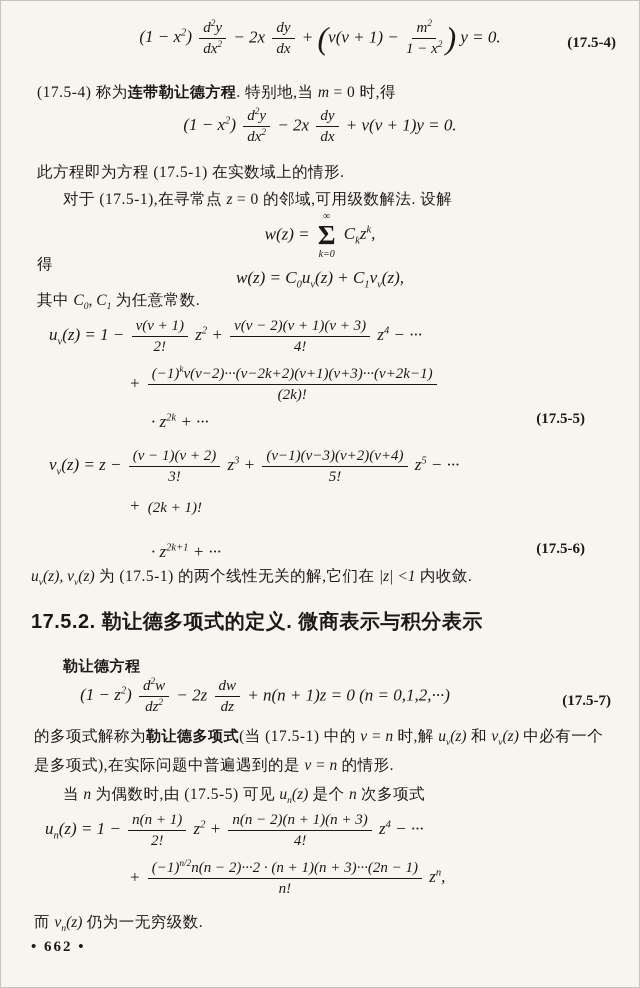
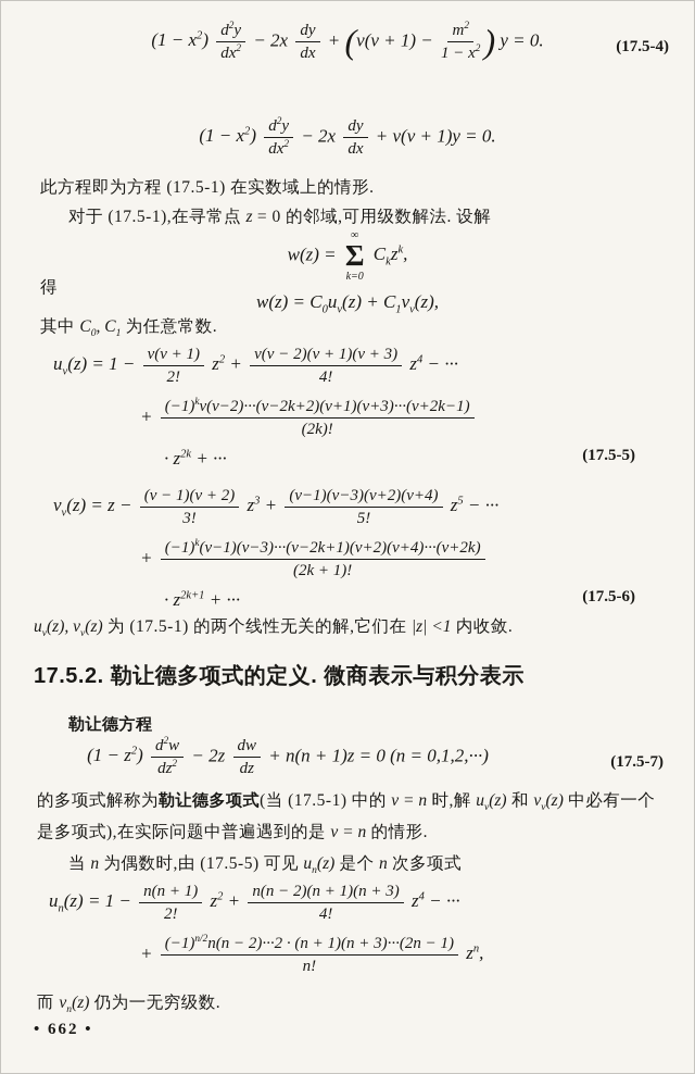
  (1 − x2)
  d2y
  dx2
  − 2x
  dy
  dx
  + (ν(ν + 1) −
  m2
  1 − x2
  ) y = 0.
  (17.5-4)
- (17.5-4) 称为连带勒让德方程. 特别地,当 m = 0 时,得
  (1 − x2)
  d2y
  dx2
  − 2x
  dy
  dx
  + ν(ν + 1)y = 0.
  此方程即为方程 (17.5-1) 在实数域上的情形.
  对于 (17.5-1),在寻常点 z = 0 的邻域,可用级数解法. 设解
  w(z) =
  ∞
  Σ
  k=0
  Ckzk,
  得
  w(z) = C0uν(z) + C1vν(z),
  其中 C0, C1 为任意常数.
  uν(z) = 1 −
  ν(ν + 1)
  2!
  z2 +
  ν(ν − 2)(ν + 1)(ν + 3)
  4!
  z4 − ···
  +
  (−1)kν(ν−2)···(ν−2k+2)(ν+1)(ν+3)···(ν+2k−1)
  (2k)!
  · z2k + ···
  (17.5-5)
  vν(z) = z −
  (ν − 1)(ν + 2)
  3!
  z3 +
  (ν−1)(ν−3)(ν+2)(ν+4)
  5!
  z5 − ···
  +
+ (−1)k(ν−1)(ν−3)···(ν−2k+1)(ν+2)(ν+4)···(ν+2k)
  (2k + 1)!
  · z2k+1 + ···
  (17.5-6)
  uν(z), vν(z) 为 (17.5-1) 的两个线性无关的解,它们在 |z| <1 内收敛.
  17.5.2. 勒让德多项式的定义. 微商表示与积分表示
  勒让德方程
  (1 − z2)
  d2w
  dz2
  − 2z
  dw
  dz
  + n(n + 1)z = 0 (n = 0,1,2,···)
  (17.5-7)
  的多项式解称为勒让德多项式(当 (17.5-1) 中的 ν = n 时,解 uν(z) 和 vν(z) 中必有一个是多项式),在实际问题中普遍遇到的是 ν = n 的情形.
  当 n 为偶数时,由 (17.5-5) 可见 un(z) 是个 n 次多项式
  un(z) = 1 −
  n(n + 1)
  2!
  z2 +
  n(n − 2)(n + 1)(n + 3)
  4!
  z4 − ···
  +
  (−1)n/2n(n − 2)···2 · (n + 1)(n + 3)···(2n − 1)
  n!
  zn,
  而 vn(z) 仍为一无穷级数.
  • 662 •
